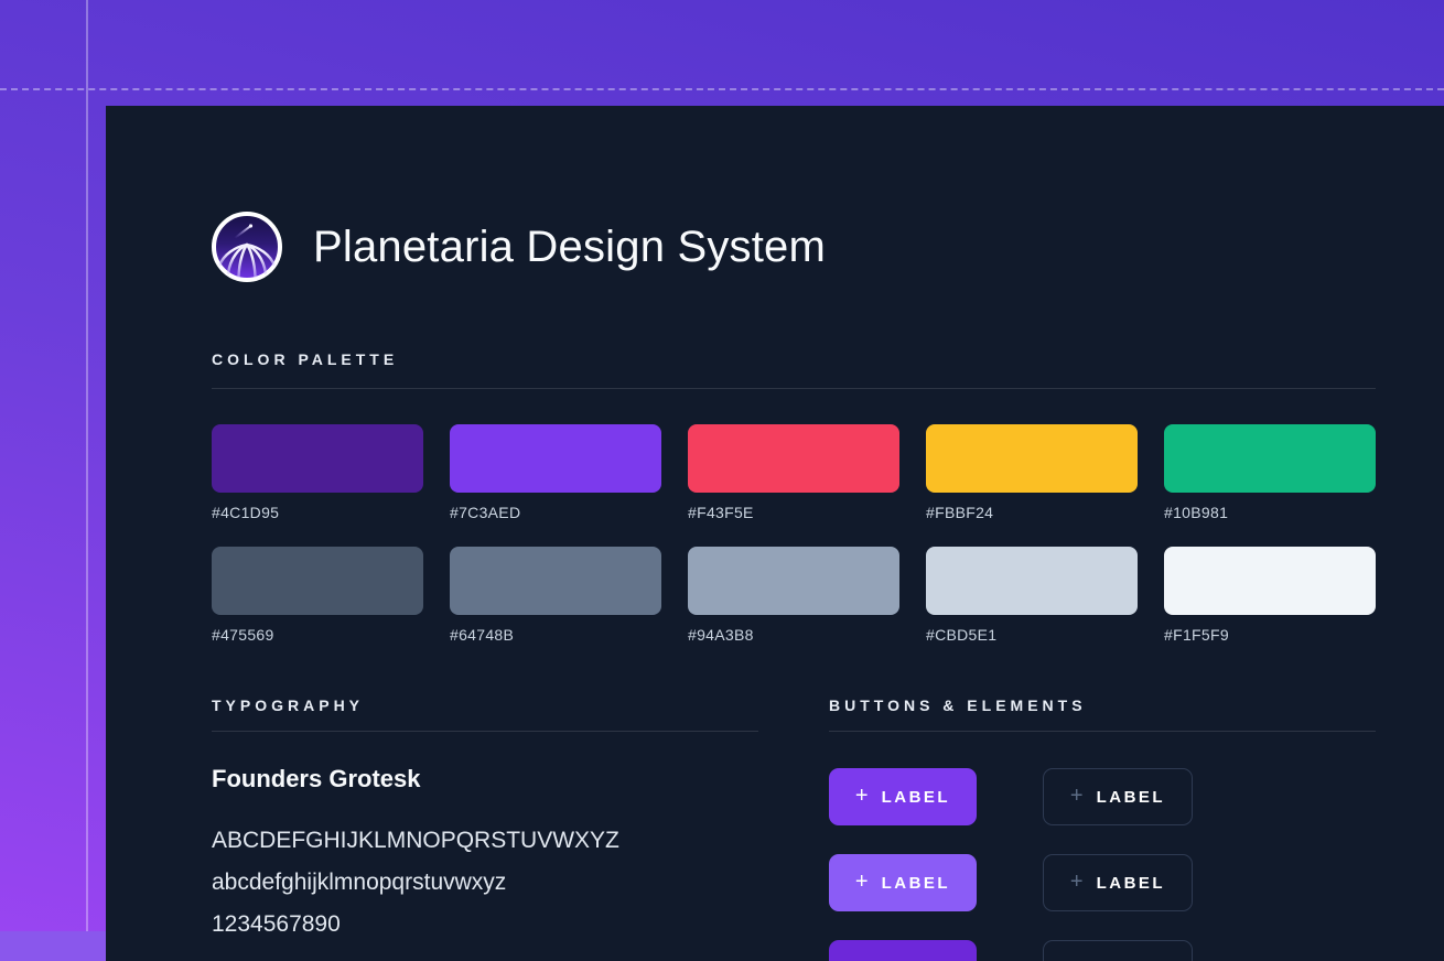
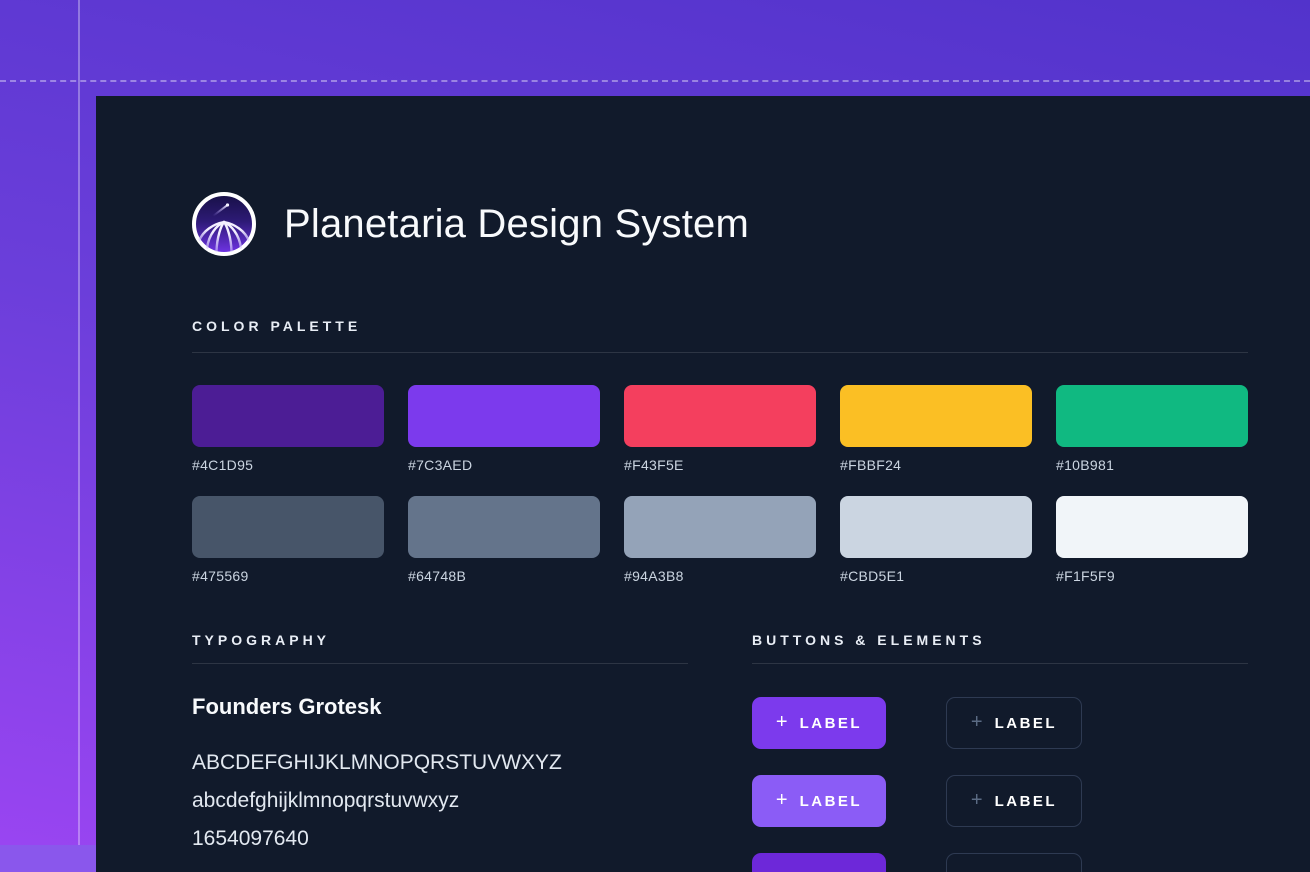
  Planetaria Design System
  COLOR PALETTE
  #4C1D95
  #7C3AED
  #F43F5E
  #FBBF24
  #10B981
  #475569
  #64748B
  #94A3B8
  #CBD5E1
  #F1F5F9
  TYPOGRAPHY
  Founders Grotesk
  ABCDEFGHIJKLMNOPQRSTUVWXYZ
  abcdefghijklmnopqrstuvwxyz
- 1234567890
+ 1654097640
  BUTTONS & ELEMENTS
  +
  LABEL
  +
  LABEL
  +
  LABEL
  +
  LABEL
